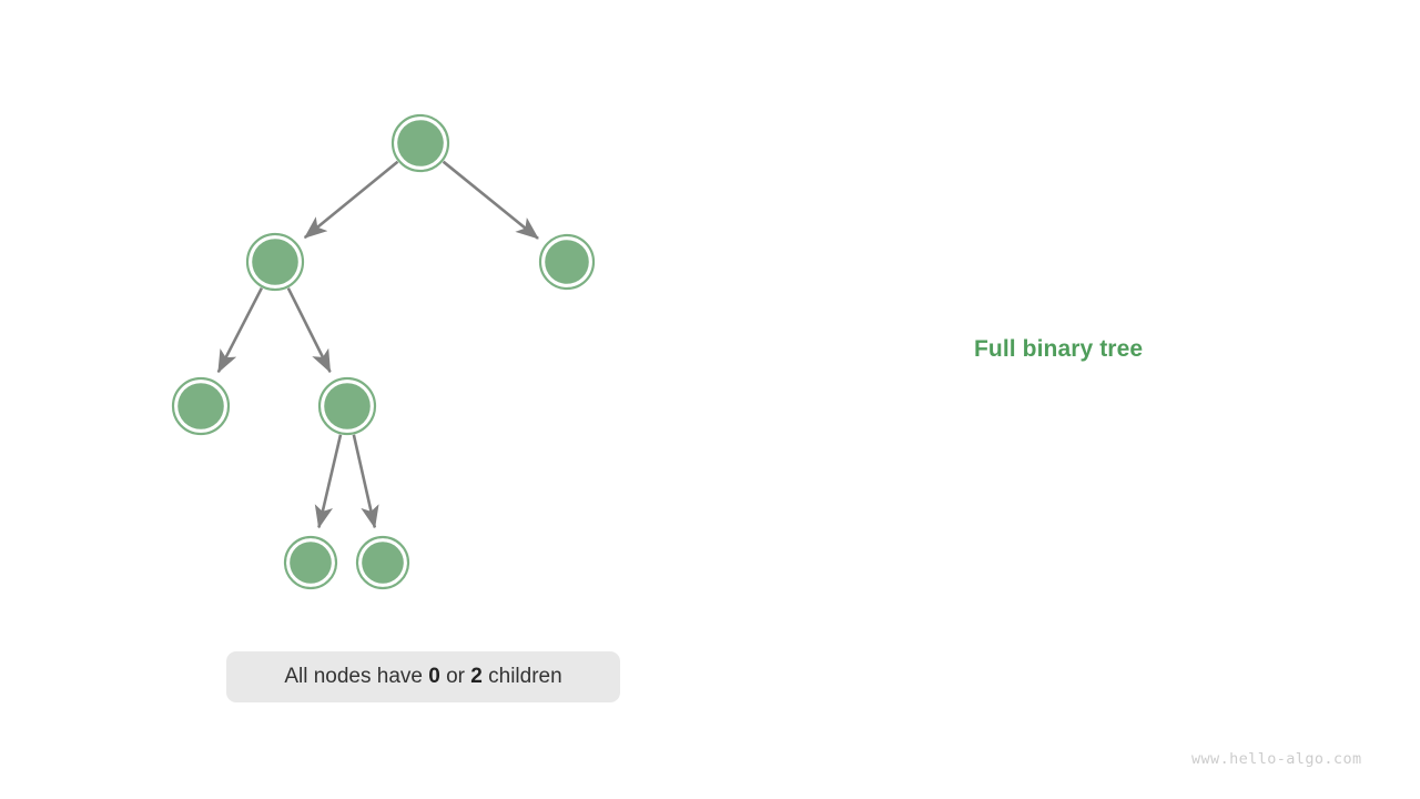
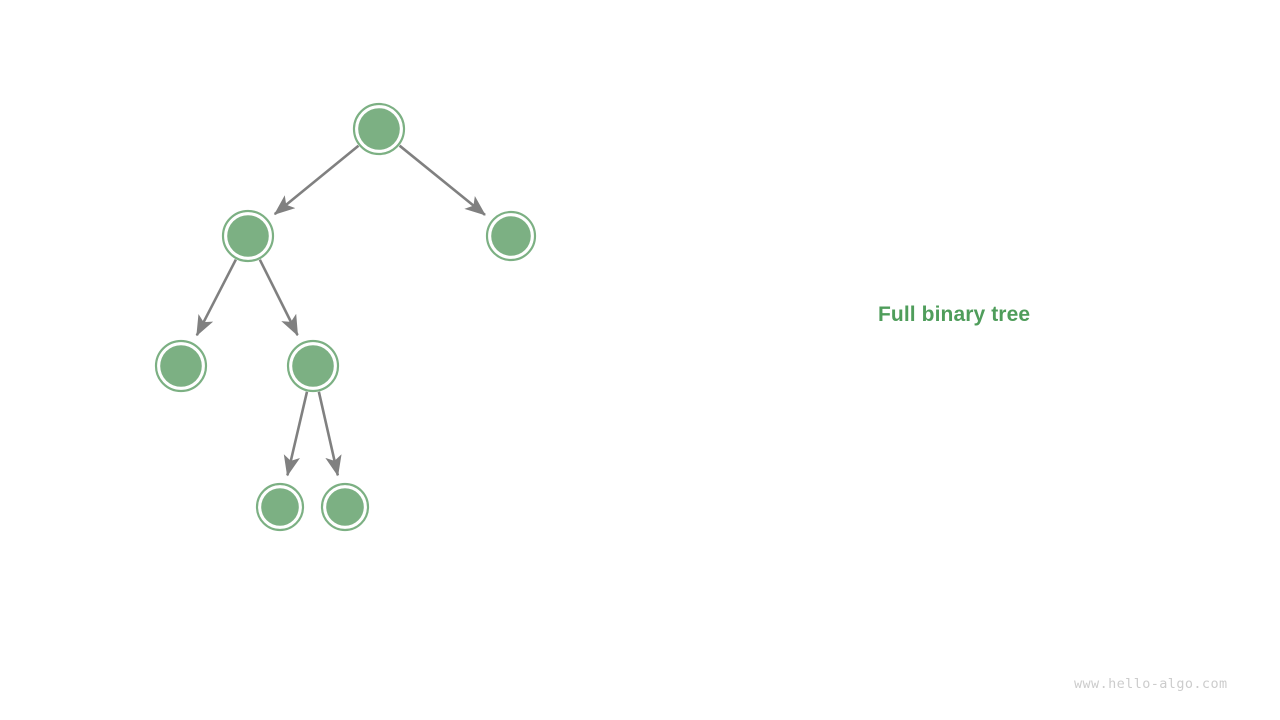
  Full binary tree
- All nodes have 0 or 2 children
  www.hello-algo.com
